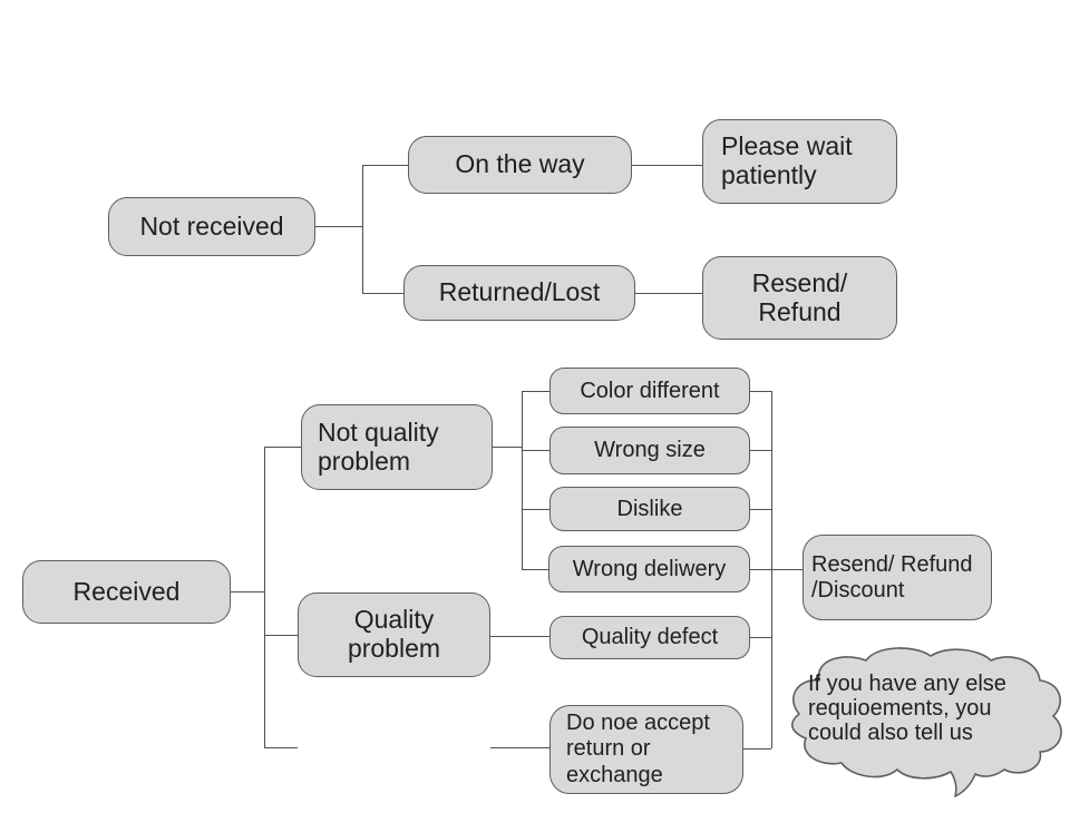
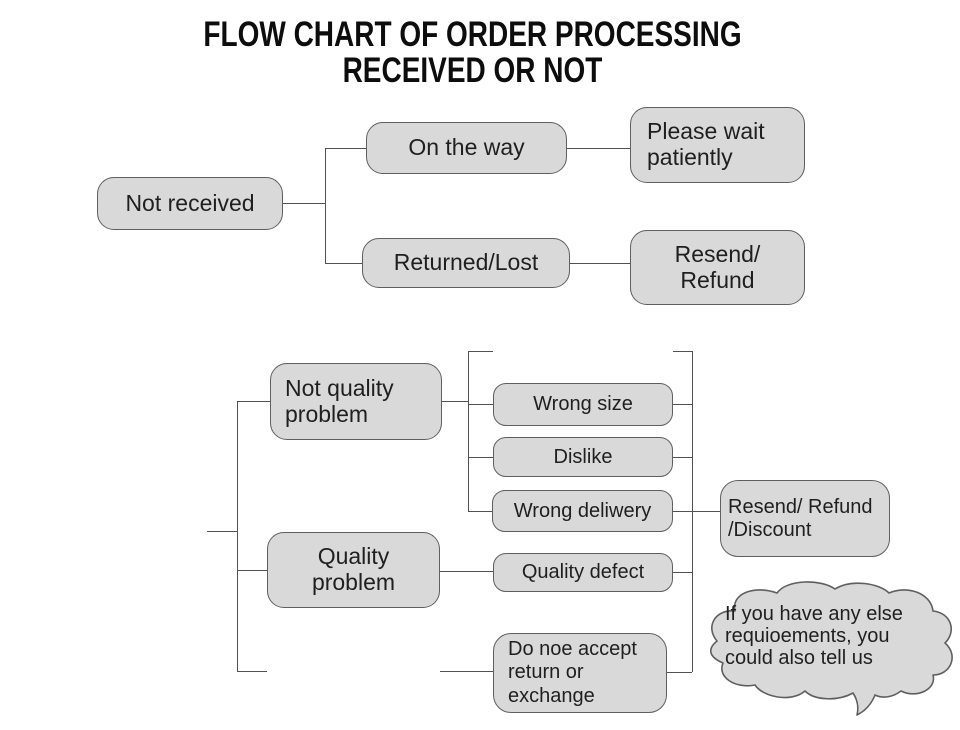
+ FLOW CHART OF ORDER PROCESSING
+ RECEIVED OR NOT
  Not received
  On the way
  Please wait
  patiently
  Returned/Lost
  Resend/
  Refund
- Received
  Not quality
  problem
  Quality
  problem
- Color different
  Wrong size
  Dislike
  Wrong deliwery
  Quality defect
  Do noe accept
  return or
  exchange
  Resend/ Refund
  /Discount
  If you have any else
  requioements, you
  could also tell us
